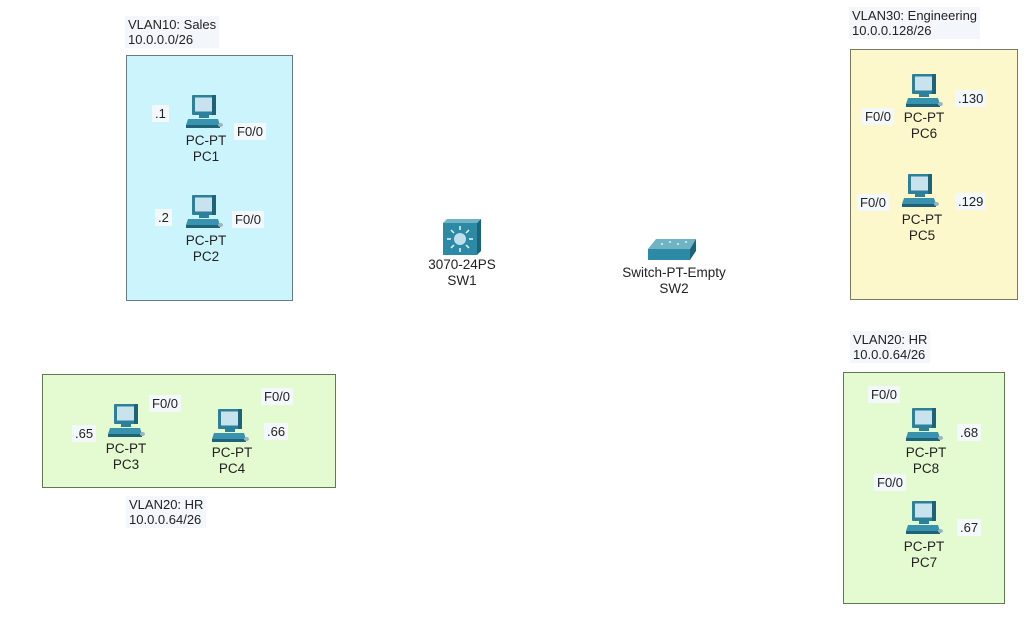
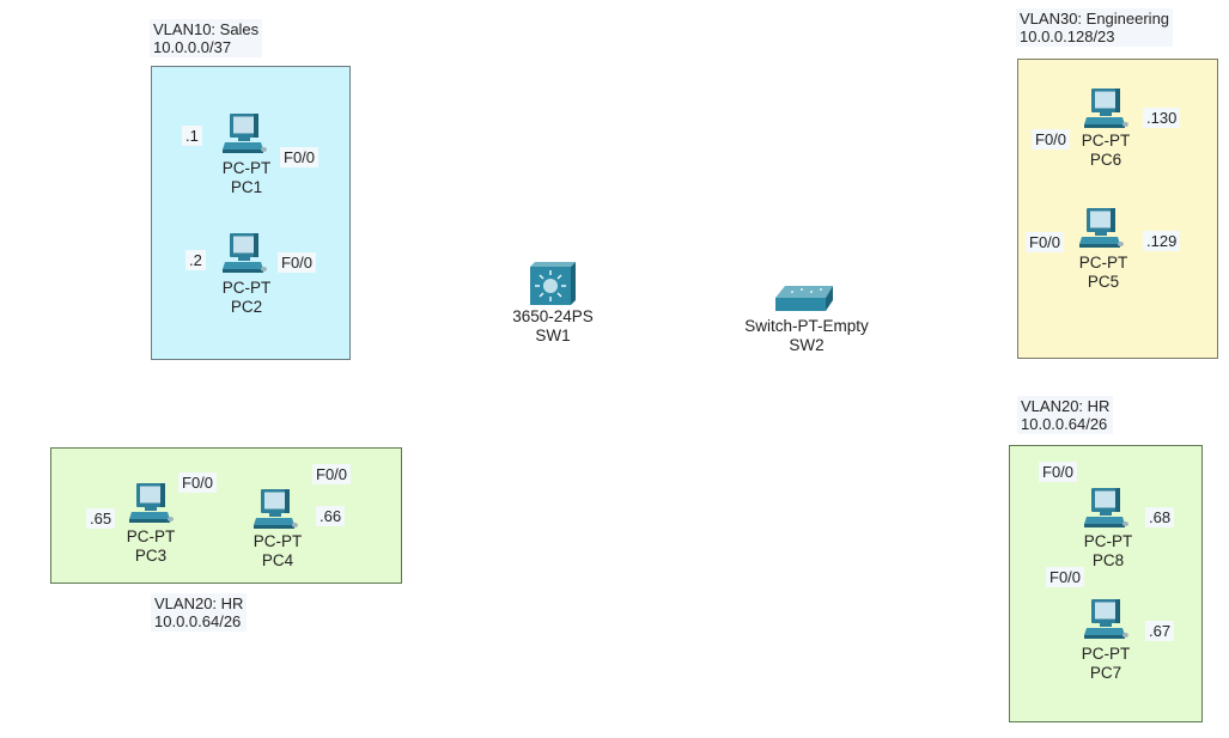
  VLAN10: Sales
- 10.0.0.0/26
+ 10.0.0.0/37
  .1
  F0/0
  PC-PT
  PC1
  .2
  F0/0
  PC-PT
  PC2
- 3070-24PS
+ 3650-24PS
  SW1
  Switch-PT-Empty
  SW2
  VLAN30: Engineering
- 10.0.0.128/26
+ 10.0.0.128/23
  .130
  F0/0
  PC-PT
  PC6
  .129
  F0/0
  PC-PT
  PC5
  VLAN20: HR
  10.0.0.64/26
  .65
  F0/0
  PC-PT
  PC3
  .66
  F0/0
  PC-PT
  PC4
  VLAN20: HR
  10.0.0.64/26
  F0/0
  .68
  PC-PT
  PC8
  F0/0
  .67
  PC-PT
  PC7
